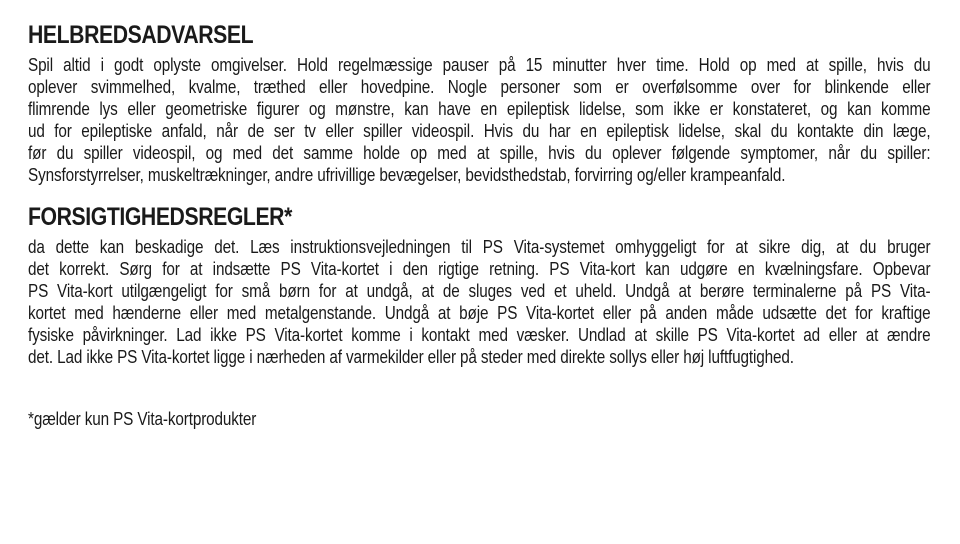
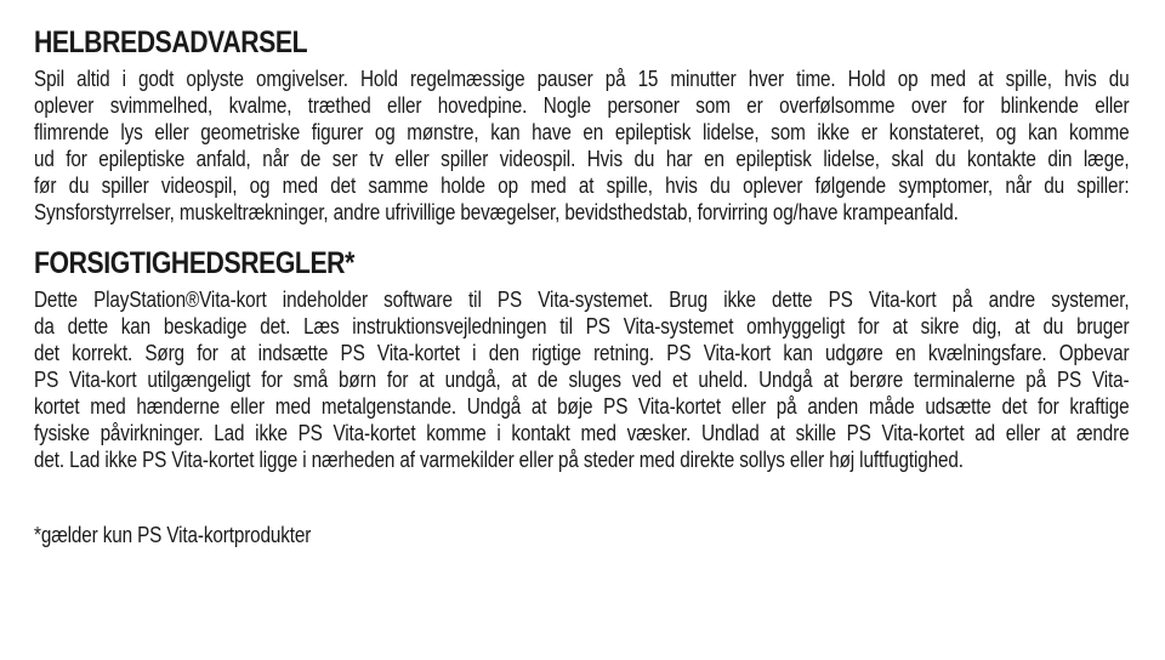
  HELBREDSADVARSEL
  Spil altid i godt oplyste omgivelser. Hold regelmæssige pauser på 15 minutter hver time. Hold op med at spille, hvis du
  oplever svimmelhed, kvalme, træthed eller hovedpine. Nogle personer som er overfølsomme over for blinkende eller
  flimrende lys eller geometriske figurer og mønstre, kan have en epileptisk lidelse, som ikke er konstateret, og kan komme
  ud for epileptiske anfald, når de ser tv eller spiller videospil. Hvis du har en epileptisk lidelse, skal du kontakte din læge,
  før du spiller videospil, og med det samme holde op med at spille, hvis du oplever følgende symptomer, når du spiller:
- Synsforstyrrelser, muskeltrækninger, andre ufrivillige bevægelser, bevidsthedstab, forvirring og/eller krampeanfald.
+ Synsforstyrrelser, muskeltrækninger, andre ufrivillige bevægelser, bevidsthedstab, forvirring og/have krampeanfald.
  FORSIGTIGHEDSREGLER*
+ Dette PlayStation®Vita-kort indeholder software til PS Vita-systemet. Brug ikke dette PS Vita-kort på andre systemer,
  da dette kan beskadige det. Læs instruktionsvejledningen til PS Vita-systemet omhyggeligt for at sikre dig, at du bruger
  det korrekt. Sørg for at indsætte PS Vita-kortet i den rigtige retning. PS Vita-kort kan udgøre en kvælningsfare. Opbevar
  PS Vita-kort utilgængeligt for små børn for at undgå, at de sluges ved et uheld. Undgå at berøre terminalerne på PS Vita-
  kortet med hænderne eller med metalgenstande. Undgå at bøje PS Vita-kortet eller på anden måde udsætte det for kraftige
  fysiske påvirkninger. Lad ikke PS Vita-kortet komme i kontakt med væsker. Undlad at skille PS Vita-kortet ad eller at ændre
  det. Lad ikke PS Vita-kortet ligge i nærheden af varmekilder eller på steder med direkte sollys eller høj luftfugtighed.
  *gælder kun PS Vita-kortprodukter
